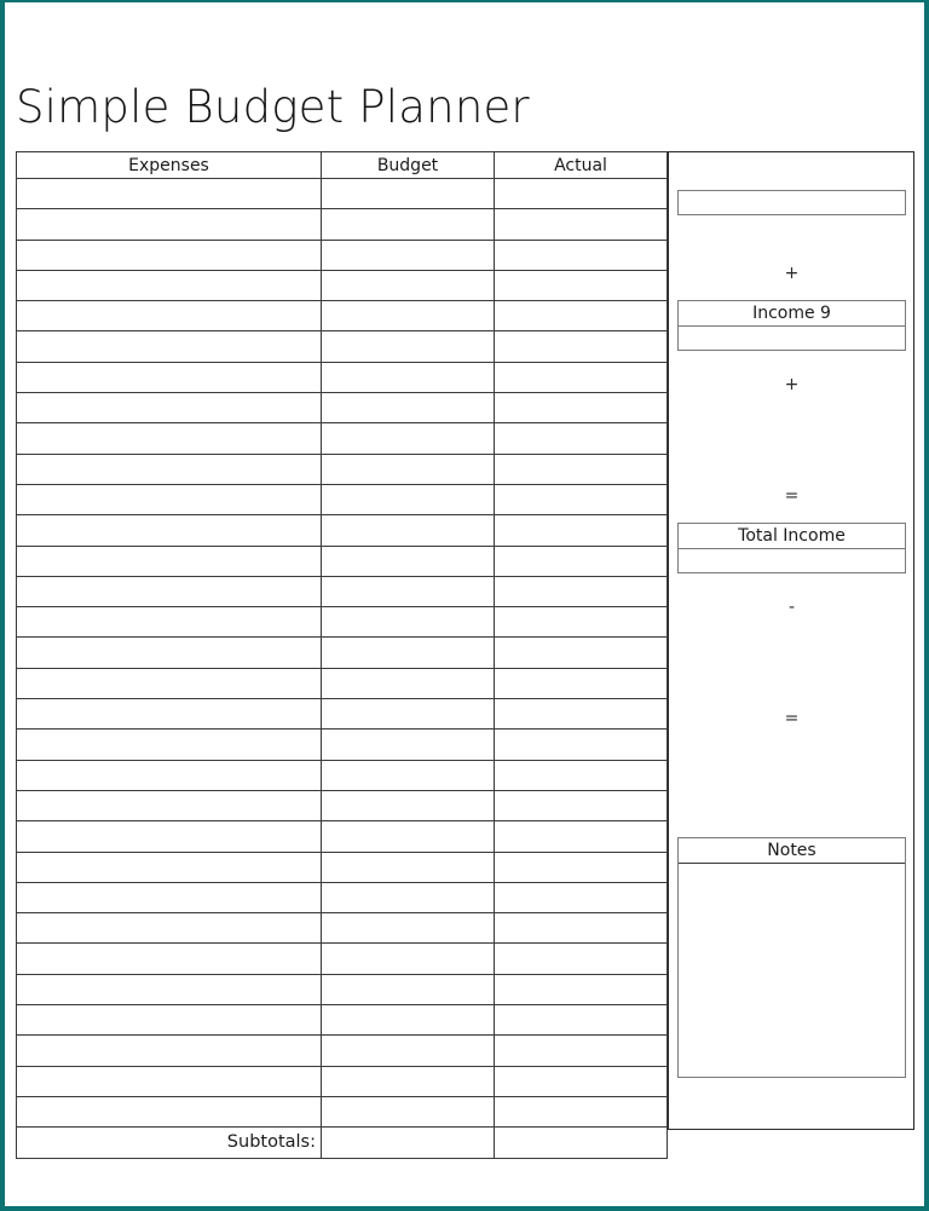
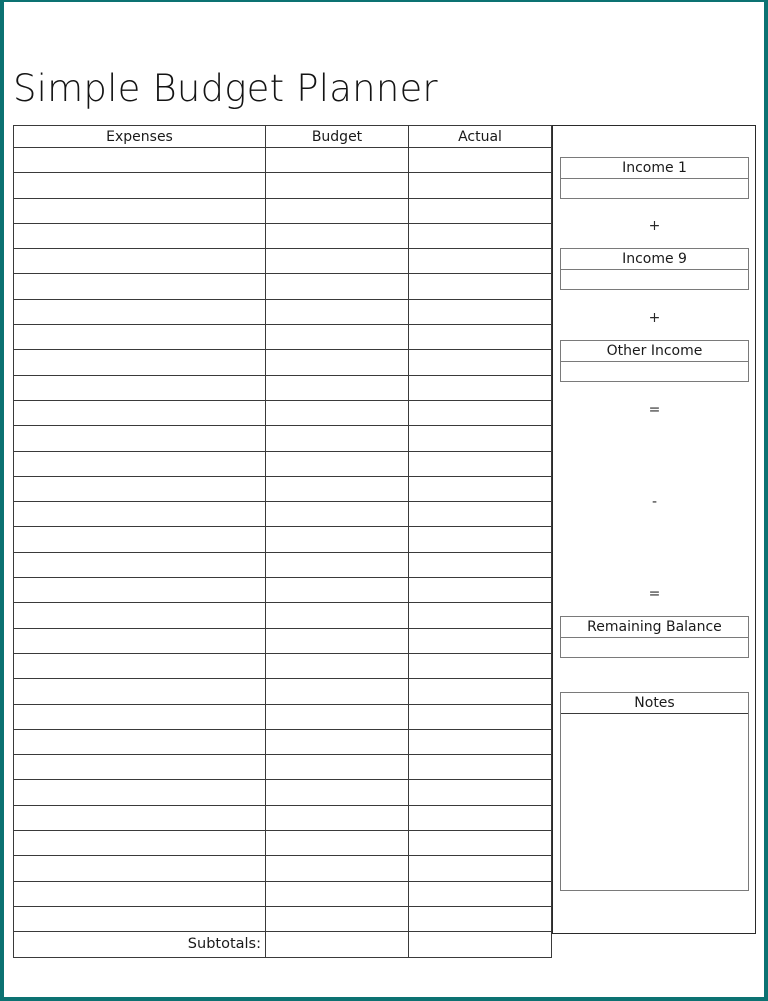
  Simple Budget Planner
  Expenses	Budget	Actual
  Subtotals:
+ Income 1
  +
  Income 9
  +
+ Other Income
  =
- Total Income
  -
  =
+ Remaining Balance
  Notes
